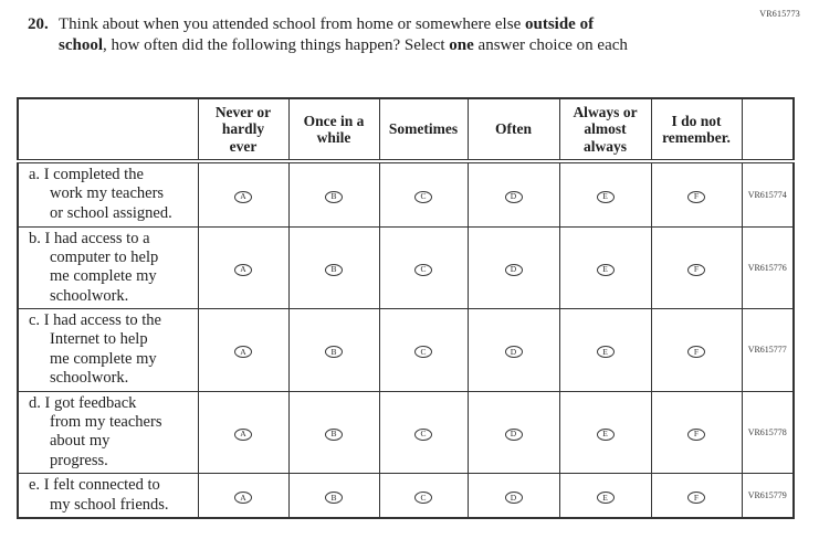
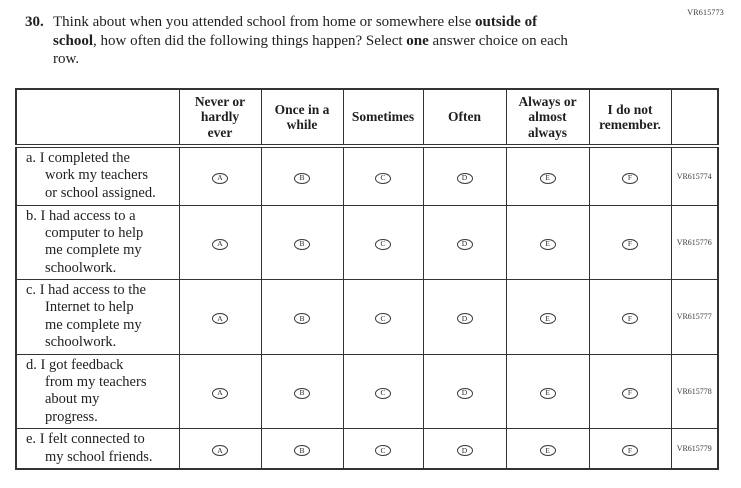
  VR615773
- 20.
+ 30.
  Think about when you attended school from home or somewhere else outside of
  school, how often did the following things happen? Select one answer choice on each
+ row.
  	Never or hardly ever	Once in a while	Sometimes	Often	Always or almost always	I do not remember.
  a. I completed the work my teachers or school assigned.	A	B	C	D	E	F	VR615774
  b. I had access to a computer to help me complete my schoolwork.	A	B	C	D	E	F	VR615776
  c. I had access to the Internet to help me complete my schoolwork.	A	B	C	D	E	F	VR615777
  d. I got feedback from my teachers about my progress.	A	B	C	D	E	F	VR615778
  e. I felt connected to my school friends.	A	B	C	D	E	F	VR615779
